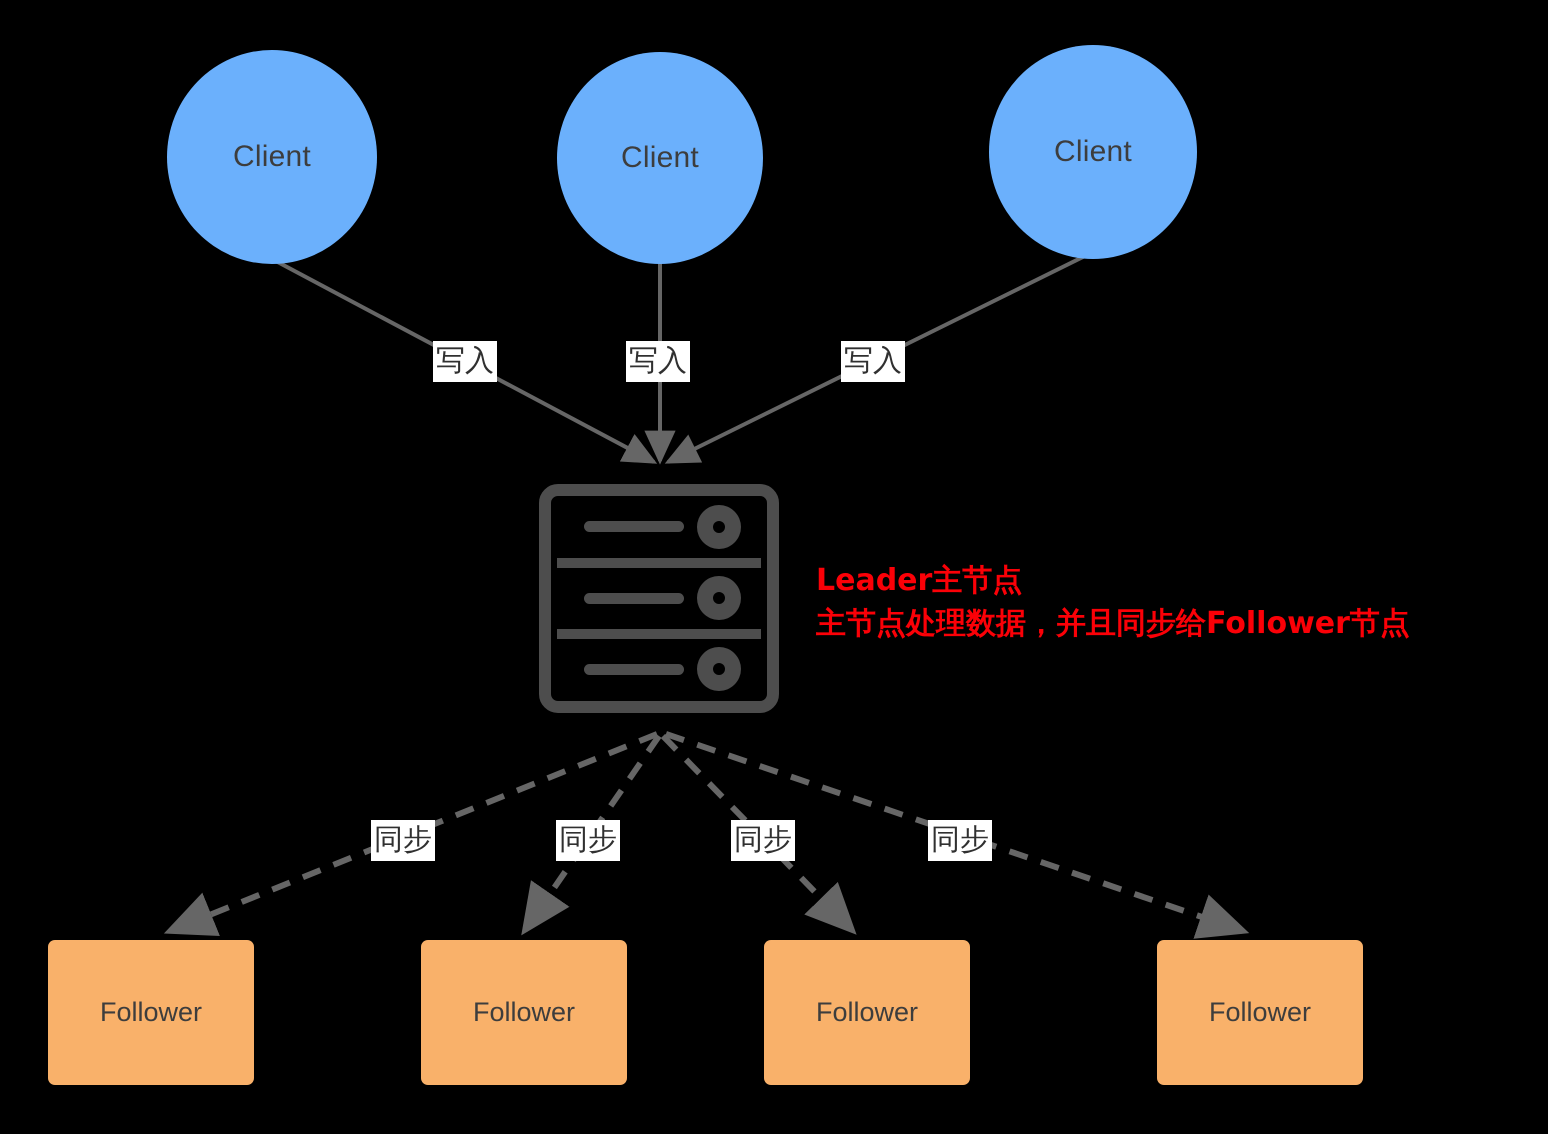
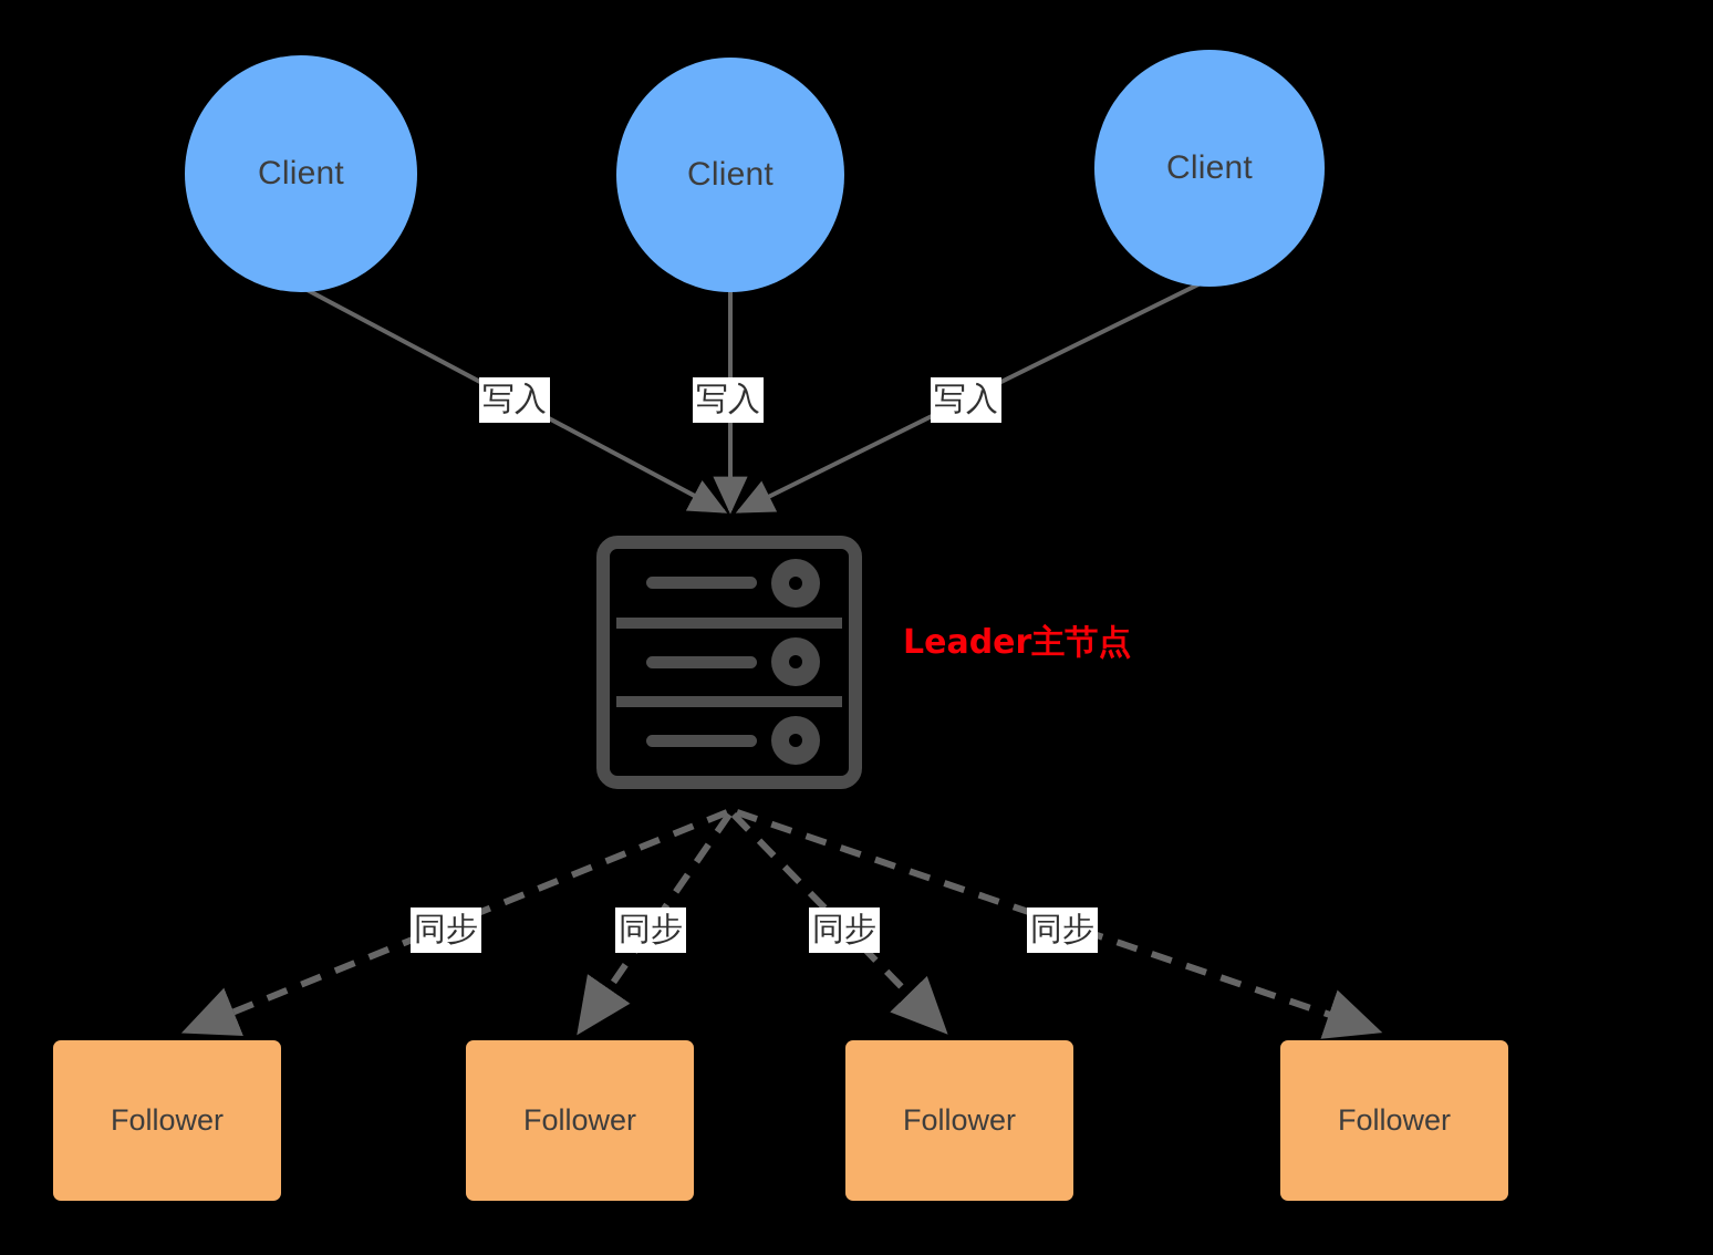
  Client
  Client
  Client
  写入
  写入
  写入
  Leader主节点
- 主节点处理数据，并且同步给Follower节点
  同步
  同步
  同步
  同步
  Follower
  Follower
  Follower
  Follower
